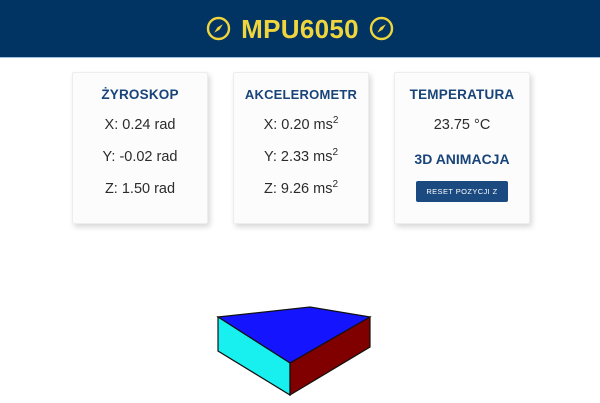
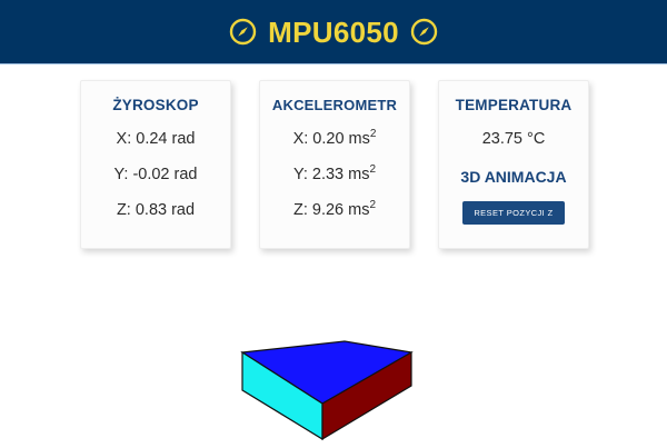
  MPU6050
  ŻYROSKOP
  X: 0.24 rad
  Y: -0.02 rad
- Z: 1.50 rad
+ Z: 0.83 rad
  AKCELEROMETR
  X: 0.20 ms2
  Y: 2.33 ms2
  Z: 9.26 ms2
  TEMPERATURA
  23.75 °C
  3D ANIMACJA
  RESET POZYCJI Z
